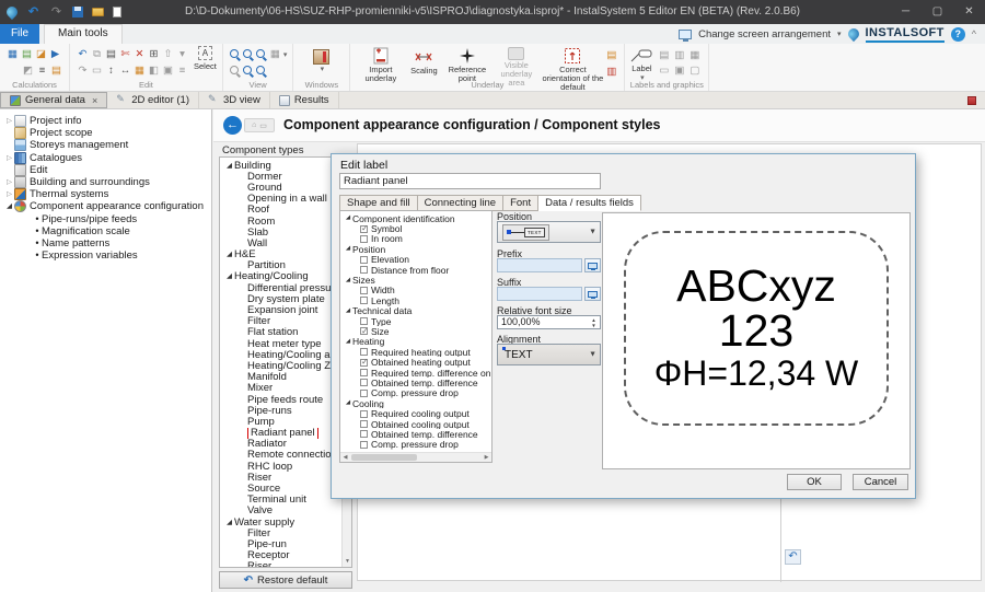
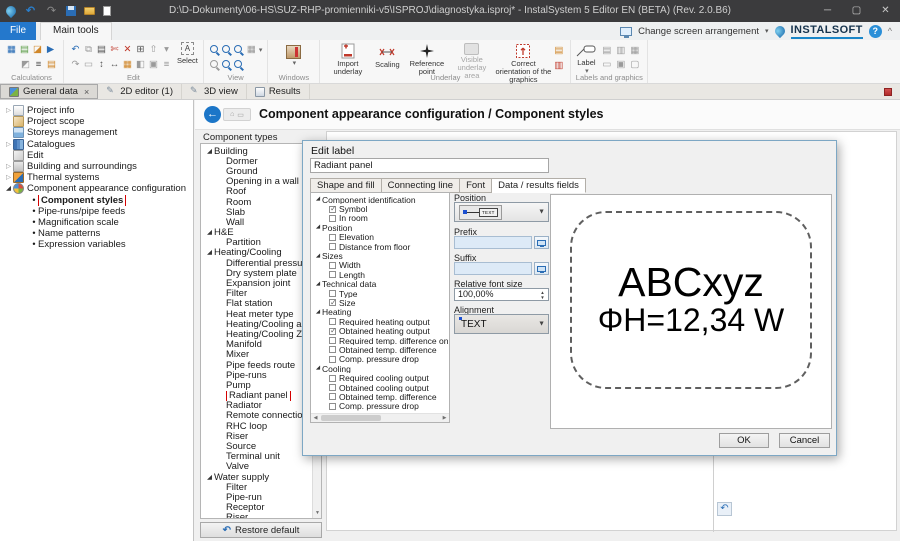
  D:\D-Dokumenty\06-HS\SUZ-RHP-promienniki-v5\ISPROJ\diagnostyka.isproj* - InstalSystem 5 Editor EN (BETA) (Rev. 2.0.B6)
  ─
  ▢
  ✕
  File
  Main tools
  Change screen arrangement
  INSTALSOFT
  ?
  ^
  ▦
  ▤
  ◪
  ▶
  ◩
  ≡
  ▤
  Calculations
  ↶
  ⧉
  ▤
  ✄
  ✕
  ⊞
  ⇧
  ▾
  ↷
  ▭
  ↕
  ↔
  ▦
  ◧
  ▣
  ≡
  A
  Select
  Edit
  ▦
  View
  Windows
  Import underlay
  Scaling
  Reference point
  Visible underlay area
- Correct orientation of the default
+ Correct orientation of the graphics
  ▤
  ▥
  Underlay
  Label
  ▤
  ▥
  ▦
  ▭
  ▣
  ▢
  Labels and graphics
  General data
  ×
  2D editor (1)
  3D view
  Results
  Project info
  Project scope
  Storeys management
  Catalogues
  Edit
  Building and surroundings
  Thermal systems
  Component appearance configuration
+ Component styles
  Pipe-runs/pipe feeds
  Magnification scale
  Name patterns
  Expression variables
  Component appearance configuration / Component styles
  Component types
  Building
  Dormer
  Ground
  Opening in a wall
  Roof
  Room
  Slab
  Wall
  H&E
  Partition
  Heating/Cooling
  Differential pressu
  Dry system plate
  Expansion joint
  Filter
  Flat station
  Heat meter type
  Heating/Cooling a
  Heating/Cooling Z
  Manifold
  Mixer
  Pipe feeds route
  Pipe-runs
  Pump
  Radiant panel
  Radiator
  Remote connectio
  RHC loop
  Riser
  Source
  Terminal unit
  Valve
  Water supply
  Filter
  Pipe-run
  Receptor
  Riser
  Restore default
  Edit label
  Radiant panel
  Shape and fill
  Connecting line
  Font
  Data / results fields
  Component identification
  Symbol
  In room
  Position
  Elevation
  Distance from floor
  Sizes
  Width
  Length
  Technical data
  Type
  Size
  Heating
  Required heating output
  Obtained heating output
  Required temp. difference on
  Obtained temp. difference
  Comp. pressure drop
  Cooling
  Required cooling output
  Obtained cooling output
  Obtained temp. difference
  Comp. pressure drop
  Position
  Prefix
  Suffix
  Relative font size
  100,00%
  Alignment
  TEXT
  ABCxyz
- 123
  ΦH=12,34 W
  OK
  Cancel
